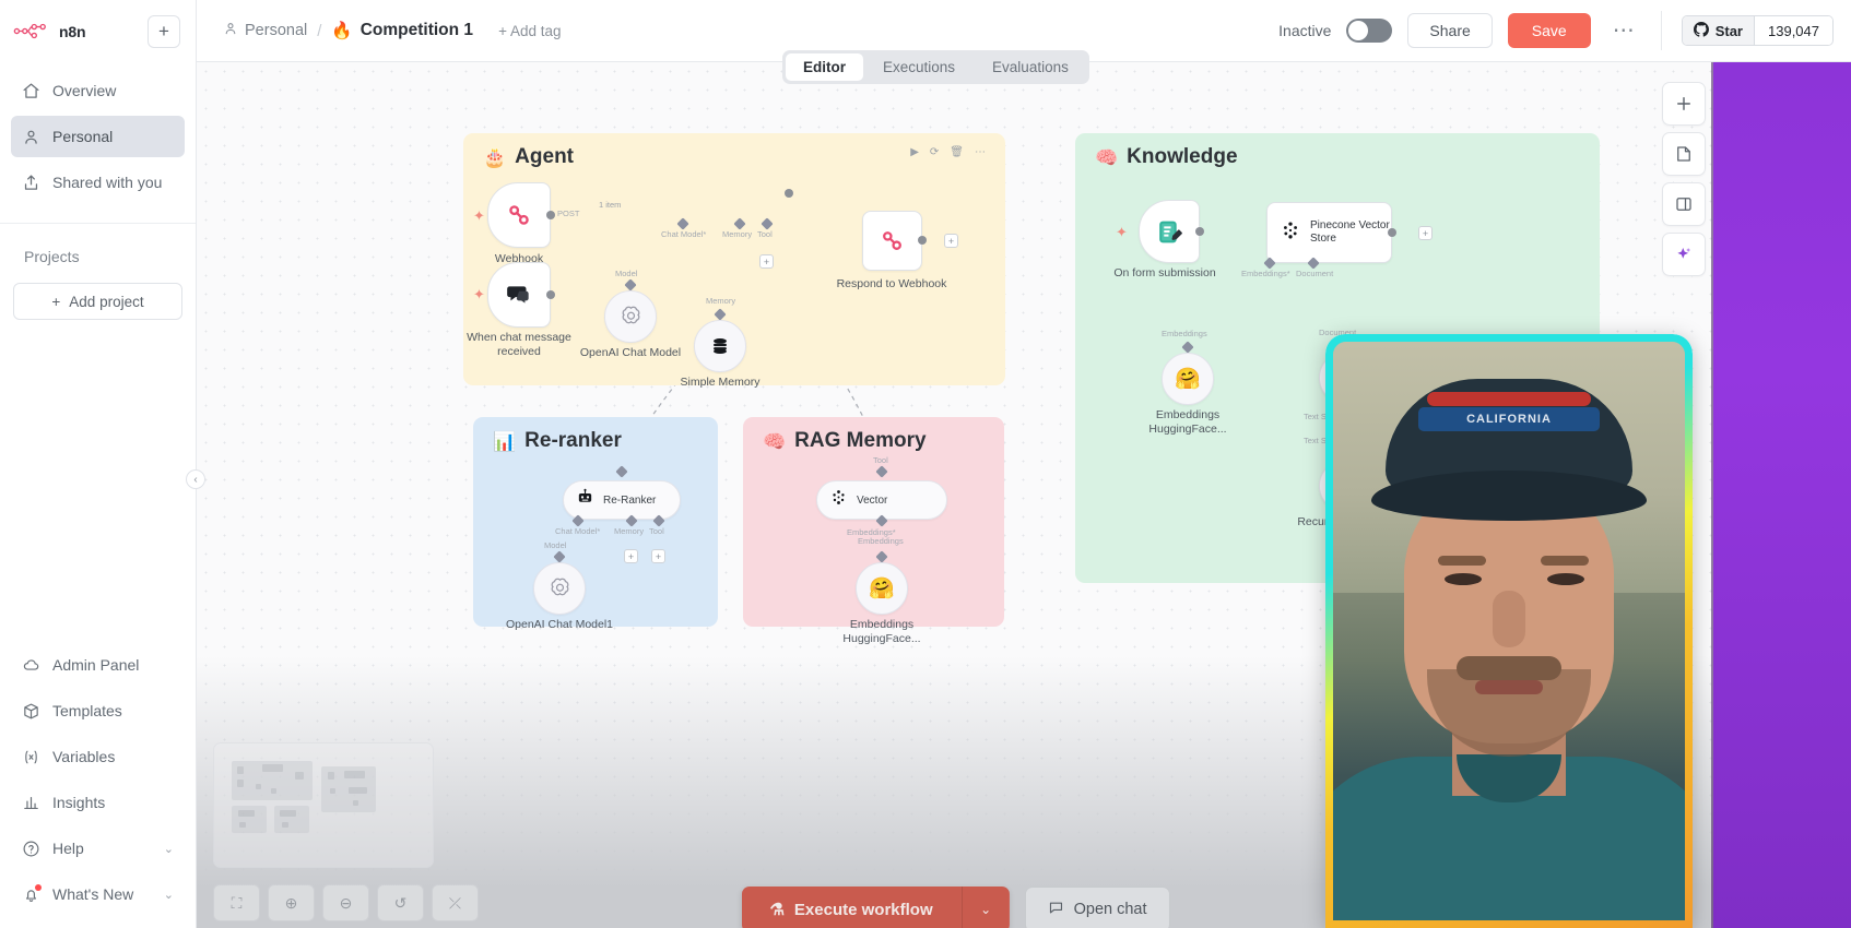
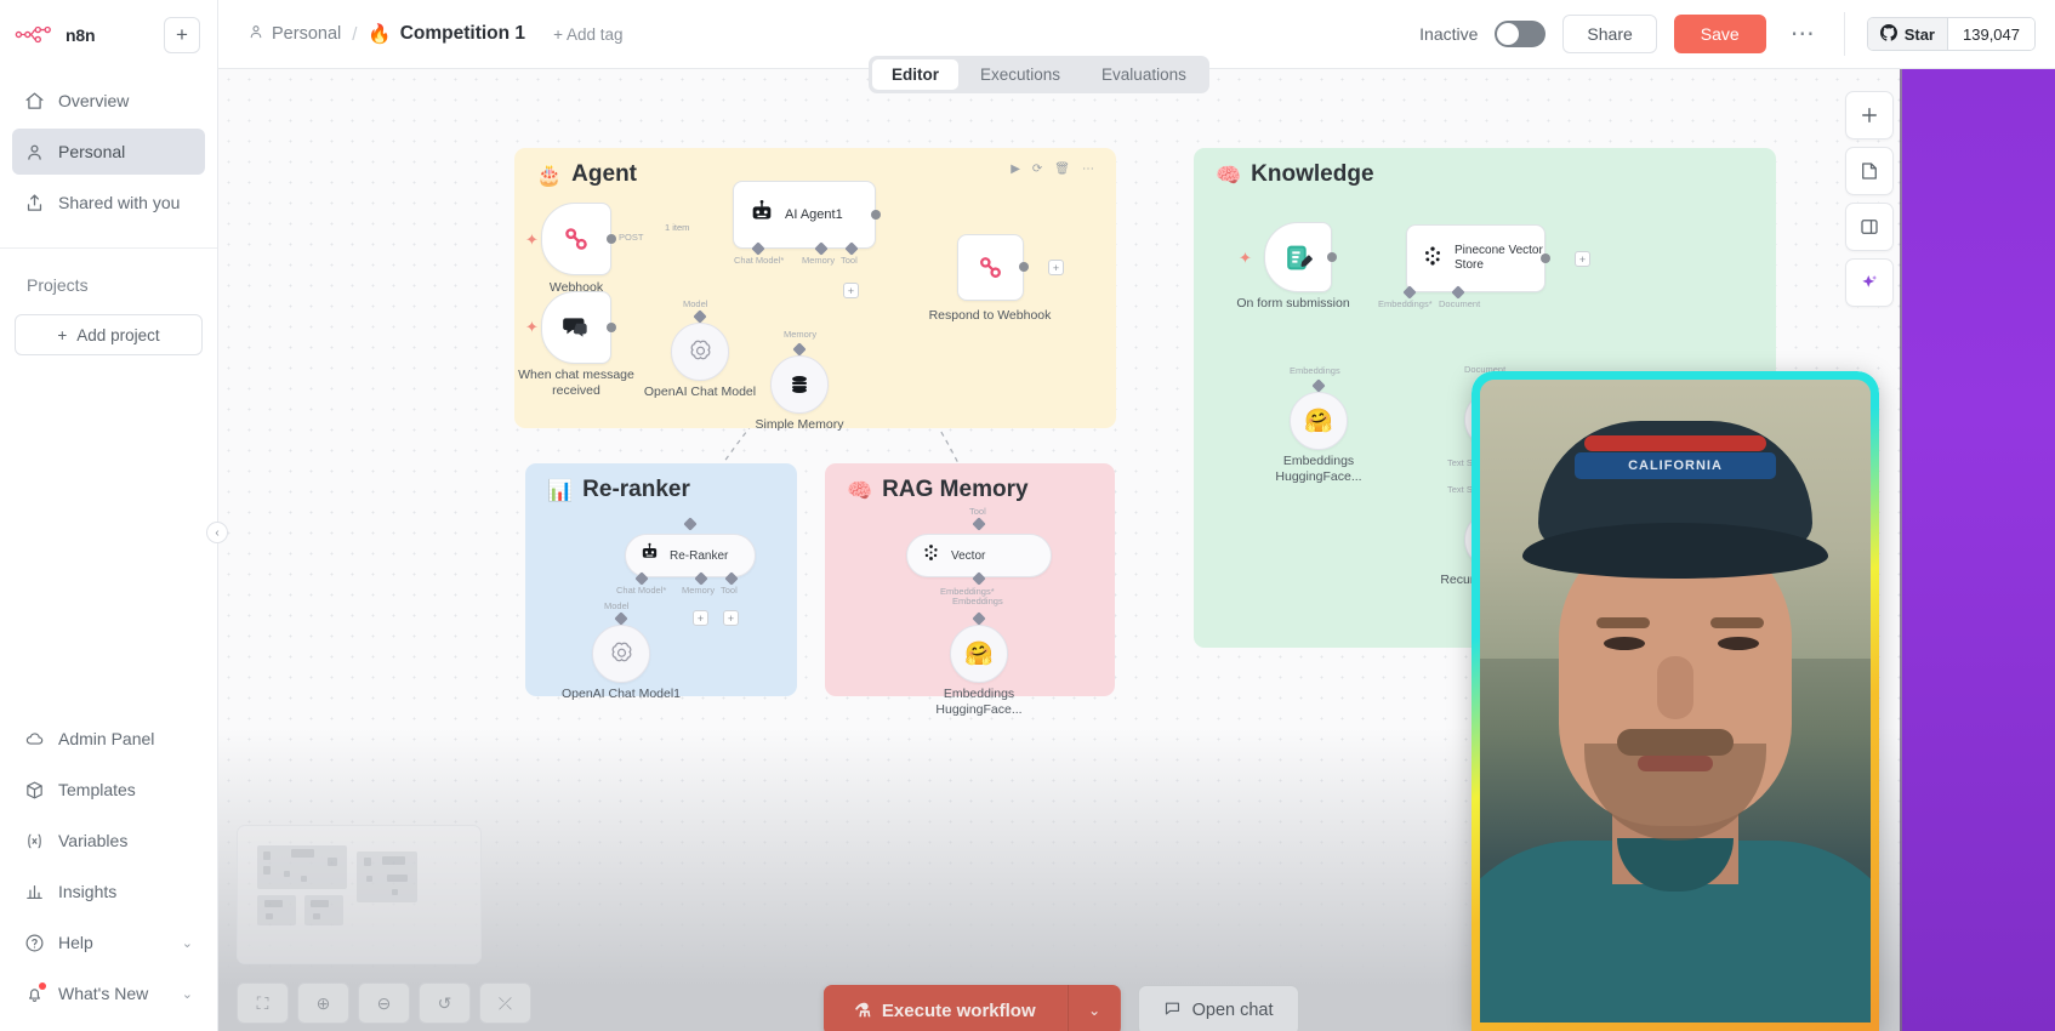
  n8n
  +
  Overview
  Personal
  Shared with you
  Projects
  +
  Add project
  Admin Panel
  Templates
  Variables
  Insights
  Help
  ⌄
  What's New
  ⌄
  ‹
  Personal
  /
  🔥
  Competition 1
  + Add tag
  Inactive
  Share
  Save
  ⋯
  Star
  139,047
  Editor
  Executions
  Evaluations
  🎂
  Agent
  ▶
  ⟳
  🗑
  ⋯
  ✦
  POST
  1 item
  Webhook
  ✦
  When chat message received
+ AI Agent1
  Chat Model*
  Memory
  Tool
  +
  Model
  OpenAI Chat Model
  Memory
  Simple Memory
  +
  Respond to Webhook
  🧠
  Knowledge
  ✦
  On form submission
  Pinecone Vector Store
  +
  Embeddings*
  Document
  Embeddings
  🤗
  Embeddings HuggingFace...
  Document
  📊
  Re-ranker
  Re-Ranker
  Chat Model*
  Memory
  Tool
  +
  +
  Model
  OpenAI Chat Model1
  🧠
  RAG Memory
  Tool
  Vector
  Embeddings*
  Embeddings
  🤗
  Embeddings HuggingFace...
  ⛶
  ⊕
  ⊖
  ↺
  ⤫
  ⚗
  Execute workflow
  ⌄
  Open chat
  CALIFORNIA
